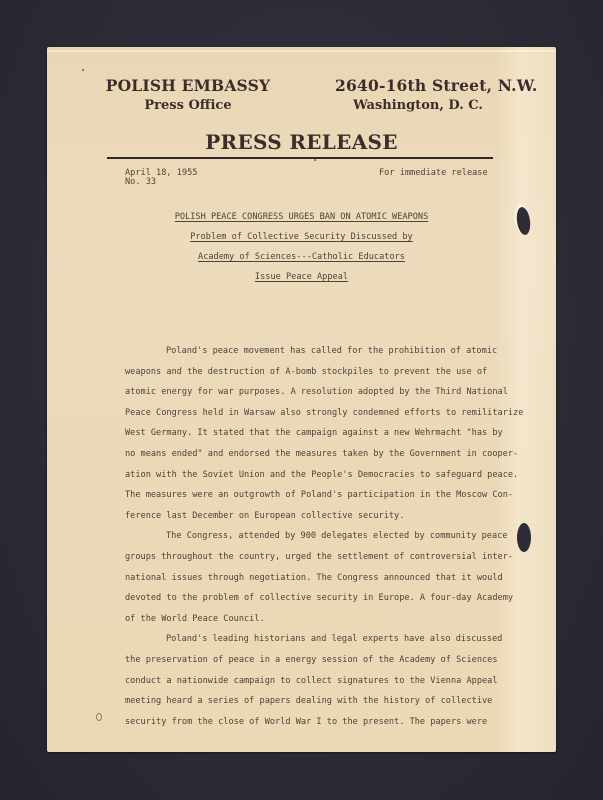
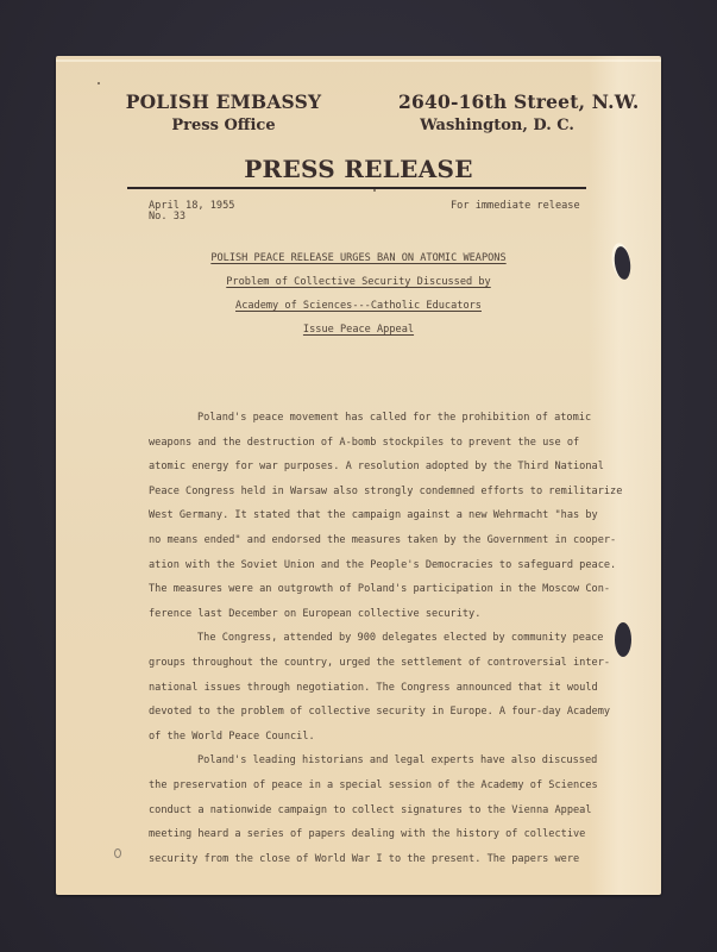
  POLISH EMBASSY
  Press Office
  2640-16th Street, N.W.
  Washington, D. C.
  PRESS RELEASE
  April 18, 1955
  No. 33
  For immediate release
- POLISH PEACE CONGRESS URGES BAN ON ATOMIC WEAPONS
+ POLISH PEACE RELEASE URGES BAN ON ATOMIC WEAPONS
  Problem of Collective Security Discussed by
  Academy of Sciences---Catholic Educators
  Issue Peace Appeal
  Poland's peace movement has called for the prohibition of atomic
  weapons and the destruction of A-bomb stockpiles to prevent the use of
  atomic energy for war purposes. A resolution adopted by the Third National
  Peace Congress held in Warsaw also strongly condemned efforts to remilitarize
  West Germany. It stated that the campaign against a new Wehrmacht "has by
  no means ended" and endorsed the measures taken by the Government in cooper-
  ation with the Soviet Union and the People's Democracies to safeguard peace.
  The measures were an outgrowth of Poland's participation in the Moscow Con-
  ference last December on European collective security.
  The Congress, attended by 900 delegates elected by community peace
  groups throughout the country, urged the settlement of controversial inter-
  national issues through negotiation. The Congress announced that it would
  devoted to the problem of collective security in Europe. A four-day Academy
  of the World Peace Council.
  Poland's leading historians and legal experts have also discussed
- the preservation of peace in a energy session of the Academy of Sciences
+ the preservation of peace in a special session of the Academy of Sciences
  conduct a nationwide campaign to collect signatures to the Vienna Appeal
  meeting heard a series of papers dealing with the history of collective
  security from the close of World War I to the present. The papers were
